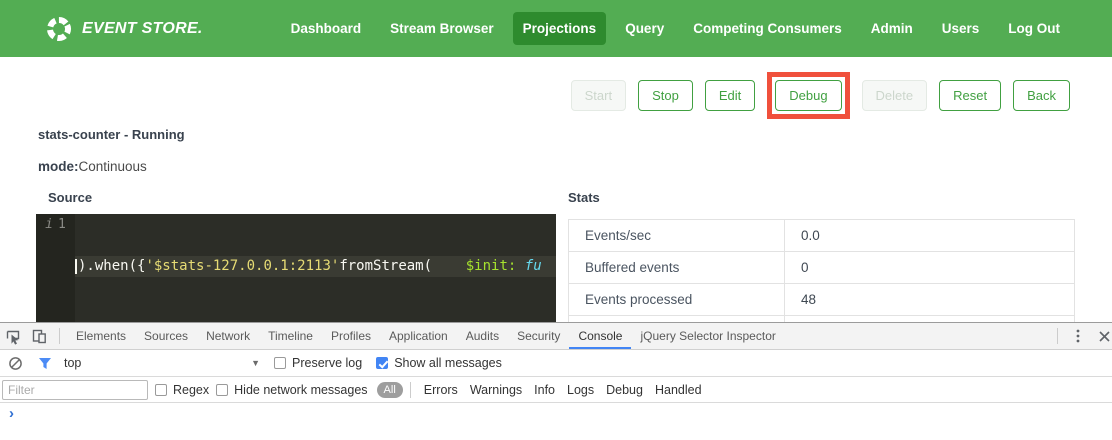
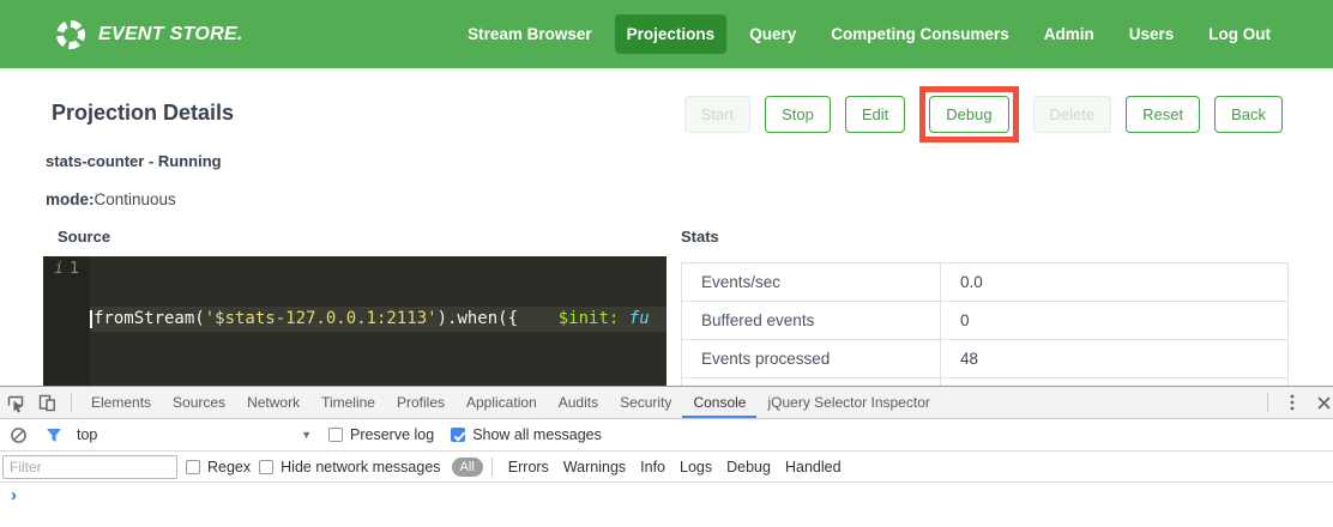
  EVENT STORE.
- Dashboard
  Stream Browser
  Projections
  Query
  Competing Consumers
  Admin
  Users
  Log Out
+ Projection Details
  Start
  Stop
  Edit
  Debug
  Delete
  Reset
  Back
  stats-counter - Running
  mode:Continuous
  Source
  i
  1
- ).when({
+ fromStream(
  '$stats-127.0.0.1:2113'
- fromStream(
+ ).when({
  $init:
  fu
  Stats
  Events/sec
  0.0
  Buffered events
  0
  Events processed
  48
  Elements
  Sources
  Network
  Timeline
  Profiles
  Application
  Audits
  Security
  Console
  jQuery Selector Inspector
  top
  ▼
  Preserve log
  Show all messages
  Filter
  Regex
  Hide network messages
  All
  Errors
  Warnings
  Info
  Logs
  Debug
  Handled
  ›
